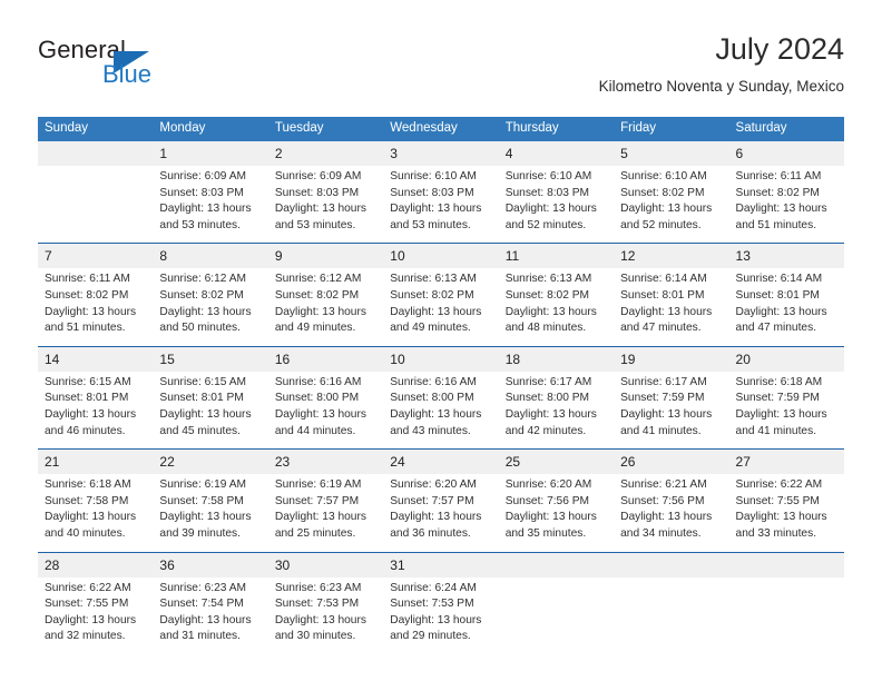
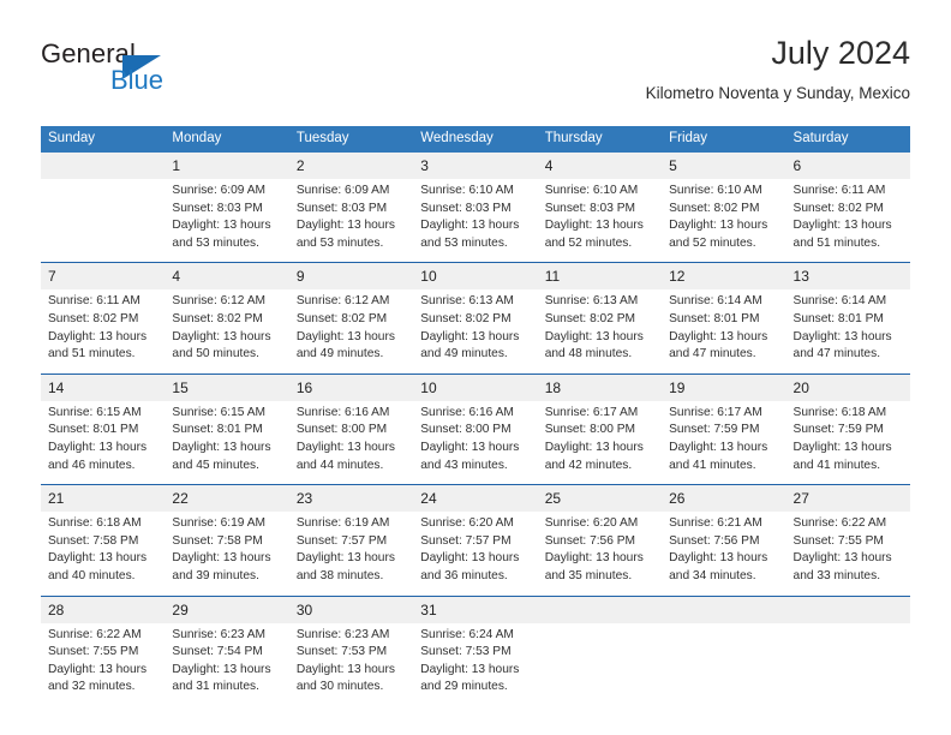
  General
  Blue
  July 2024
  Kilometro Noventa y Sunday, Mexico
  Sunday	Monday	Tuesday	Wednesday	Thursday	Friday	Saturday
  	1Sunrise: 6:09 AMSunset: 8:03 PMDaylight: 13 hoursand 53 minutes.	2Sunrise: 6:09 AMSunset: 8:03 PMDaylight: 13 hoursand 53 minutes.	3Sunrise: 6:10 AMSunset: 8:03 PMDaylight: 13 hoursand 53 minutes.	4Sunrise: 6:10 AMSunset: 8:03 PMDaylight: 13 hoursand 52 minutes.	5Sunrise: 6:10 AMSunset: 8:02 PMDaylight: 13 hoursand 52 minutes.	6Sunrise: 6:11 AMSunset: 8:02 PMDaylight: 13 hoursand 51 minutes.
- 7Sunrise: 6:11 AMSunset: 8:02 PMDaylight: 13 hoursand 51 minutes.	8Sunrise: 6:12 AMSunset: 8:02 PMDaylight: 13 hoursand 50 minutes.	9Sunrise: 6:12 AMSunset: 8:02 PMDaylight: 13 hoursand 49 minutes.	10Sunrise: 6:13 AMSunset: 8:02 PMDaylight: 13 hoursand 49 minutes.	11Sunrise: 6:13 AMSunset: 8:02 PMDaylight: 13 hoursand 48 minutes.	12Sunrise: 6:14 AMSunset: 8:01 PMDaylight: 13 hoursand 47 minutes.	13Sunrise: 6:14 AMSunset: 8:01 PMDaylight: 13 hoursand 47 minutes.
+ 7Sunrise: 6:11 AMSunset: 8:02 PMDaylight: 13 hoursand 51 minutes.	4Sunrise: 6:12 AMSunset: 8:02 PMDaylight: 13 hoursand 50 minutes.	9Sunrise: 6:12 AMSunset: 8:02 PMDaylight: 13 hoursand 49 minutes.	10Sunrise: 6:13 AMSunset: 8:02 PMDaylight: 13 hoursand 49 minutes.	11Sunrise: 6:13 AMSunset: 8:02 PMDaylight: 13 hoursand 48 minutes.	12Sunrise: 6:14 AMSunset: 8:01 PMDaylight: 13 hoursand 47 minutes.	13Sunrise: 6:14 AMSunset: 8:01 PMDaylight: 13 hoursand 47 minutes.
  14Sunrise: 6:15 AMSunset: 8:01 PMDaylight: 13 hoursand 46 minutes.	15Sunrise: 6:15 AMSunset: 8:01 PMDaylight: 13 hoursand 45 minutes.	16Sunrise: 6:16 AMSunset: 8:00 PMDaylight: 13 hoursand 44 minutes.	10Sunrise: 6:16 AMSunset: 8:00 PMDaylight: 13 hoursand 43 minutes.	18Sunrise: 6:17 AMSunset: 8:00 PMDaylight: 13 hoursand 42 minutes.	19Sunrise: 6:17 AMSunset: 7:59 PMDaylight: 13 hoursand 41 minutes.	20Sunrise: 6:18 AMSunset: 7:59 PMDaylight: 13 hoursand 41 minutes.
- 21Sunrise: 6:18 AMSunset: 7:58 PMDaylight: 13 hoursand 40 minutes.	22Sunrise: 6:19 AMSunset: 7:58 PMDaylight: 13 hoursand 39 minutes.	23Sunrise: 6:19 AMSunset: 7:57 PMDaylight: 13 hoursand 25 minutes.	24Sunrise: 6:20 AMSunset: 7:57 PMDaylight: 13 hoursand 36 minutes.	25Sunrise: 6:20 AMSunset: 7:56 PMDaylight: 13 hoursand 35 minutes.	26Sunrise: 6:21 AMSunset: 7:56 PMDaylight: 13 hoursand 34 minutes.	27Sunrise: 6:22 AMSunset: 7:55 PMDaylight: 13 hoursand 33 minutes.
+ 21Sunrise: 6:18 AMSunset: 7:58 PMDaylight: 13 hoursand 40 minutes.	22Sunrise: 6:19 AMSunset: 7:58 PMDaylight: 13 hoursand 39 minutes.	23Sunrise: 6:19 AMSunset: 7:57 PMDaylight: 13 hoursand 38 minutes.	24Sunrise: 6:20 AMSunset: 7:57 PMDaylight: 13 hoursand 36 minutes.	25Sunrise: 6:20 AMSunset: 7:56 PMDaylight: 13 hoursand 35 minutes.	26Sunrise: 6:21 AMSunset: 7:56 PMDaylight: 13 hoursand 34 minutes.	27Sunrise: 6:22 AMSunset: 7:55 PMDaylight: 13 hoursand 33 minutes.
- 28Sunrise: 6:22 AMSunset: 7:55 PMDaylight: 13 hoursand 32 minutes.	36Sunrise: 6:23 AMSunset: 7:54 PMDaylight: 13 hoursand 31 minutes.	30Sunrise: 6:23 AMSunset: 7:53 PMDaylight: 13 hoursand 30 minutes.	31Sunrise: 6:24 AMSunset: 7:53 PMDaylight: 13 hoursand 29 minutes.
+ 28Sunrise: 6:22 AMSunset: 7:55 PMDaylight: 13 hoursand 32 minutes.	29Sunrise: 6:23 AMSunset: 7:54 PMDaylight: 13 hoursand 31 minutes.	30Sunrise: 6:23 AMSunset: 7:53 PMDaylight: 13 hoursand 30 minutes.	31Sunrise: 6:24 AMSunset: 7:53 PMDaylight: 13 hoursand 29 minutes.
